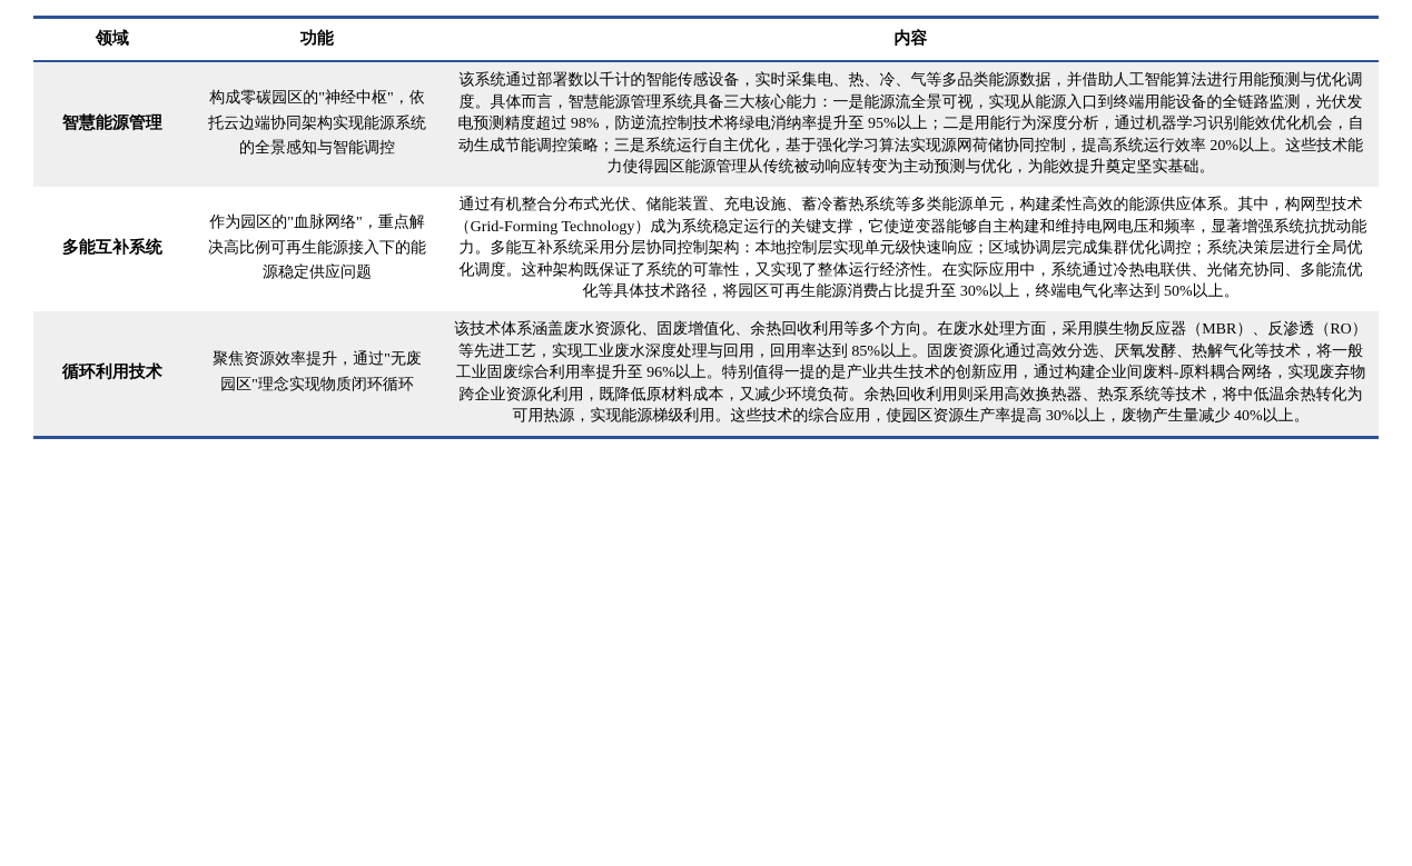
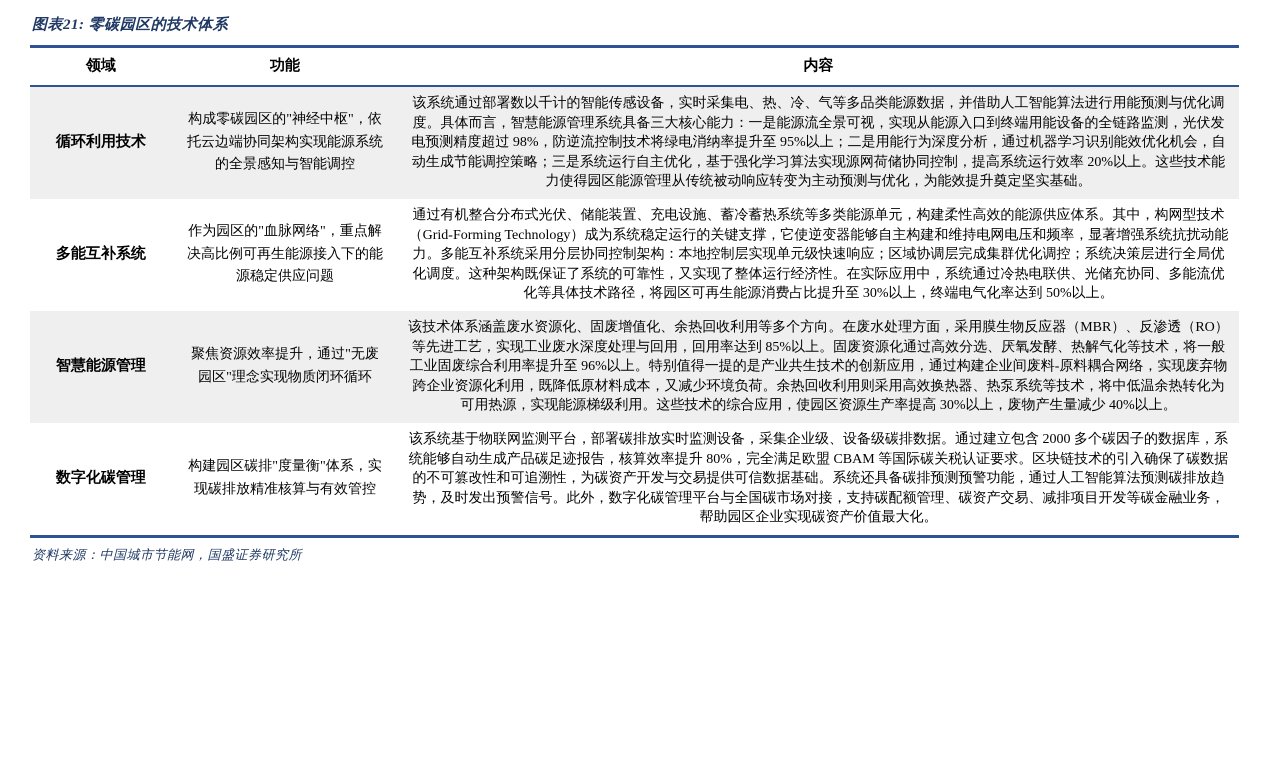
+ 图表21: 零碳园区的技术体系
  领域	功能	内容
- 智慧能源管理	构成零碳园区的"神经中枢"，依托云边端协同架构实现能源系统的全景感知与智能调控	该系统通过部署数以千计的智能传感设备，实时采集电、热、冷、气等多品类能源数据，并借助人工智能算法进行用能预测与优化调度。具体而言，智慧能源管理系统具备三大核心能力：一是能源流全景可视，实现从能源入口到终端用能设备的全链路监测，光伏发电预测精度超过 98%，防逆流控制技术将绿电消纳率提升至 95%以上；二是用能行为深度分析，通过机器学习识别能效优化机会，自动生成节能调控策略；三是系统运行自主优化，基于强化学习算法实现源网荷储协同控制，提高系统运行效率 20%以上。这些技术能力使得园区能源管理从传统被动响应转变为主动预测与优化，为能效提升奠定坚实基础。
+ 循环利用技术	构成零碳园区的"神经中枢"，依托云边端协同架构实现能源系统的全景感知与智能调控	该系统通过部署数以千计的智能传感设备，实时采集电、热、冷、气等多品类能源数据，并借助人工智能算法进行用能预测与优化调度。具体而言，智慧能源管理系统具备三大核心能力：一是能源流全景可视，实现从能源入口到终端用能设备的全链路监测，光伏发电预测精度超过 98%，防逆流控制技术将绿电消纳率提升至 95%以上；二是用能行为深度分析，通过机器学习识别能效优化机会，自动生成节能调控策略；三是系统运行自主优化，基于强化学习算法实现源网荷储协同控制，提高系统运行效率 20%以上。这些技术能力使得园区能源管理从传统被动响应转变为主动预测与优化，为能效提升奠定坚实基础。
  多能互补系统	作为园区的"血脉网络"，重点解决高比例可再生能源接入下的能源稳定供应问题	通过有机整合分布式光伏、储能装置、充电设施、蓄冷蓄热系统等多类能源单元，构建柔性高效的能源供应体系。其中，构网型技术（Grid-Forming Technology）成为系统稳定运行的关键支撑，它使逆变器能够自主构建和维持电网电压和频率，显著增强系统抗扰动能力。多能互补系统采用分层协同控制架构：本地控制层实现单元级快速响应；区域协调层完成集群优化调控；系统决策层进行全局优化调度。这种架构既保证了系统的可靠性，又实现了整体运行经济性。在实际应用中，系统通过冷热电联供、光储充协同、多能流优化等具体技术路径，将园区可再生能源消费占比提升至 30%以上，终端电气化率达到 50%以上。
- 循环利用技术	聚焦资源效率提升，通过"无废园区"理念实现物质闭环循环	该技术体系涵盖废水资源化、固废增值化、余热回收利用等多个方向。在废水处理方面，采用膜生物反应器（MBR）、反渗透（RO）等先进工艺，实现工业废水深度处理与回用，回用率达到 85%以上。固废资源化通过高效分选、厌氧发酵、热解气化等技术，将一般工业固废综合利用率提升至 96%以上。特别值得一提的是产业共生技术的创新应用，通过构建企业间废料-原料耦合网络，实现废弃物跨企业资源化利用，既降低原材料成本，又减少环境负荷。余热回收利用则采用高效换热器、热泵系统等技术，将中低温余热转化为可用热源，实现能源梯级利用。这些技术的综合应用，使园区资源生产率提高 30%以上，废物产生量减少 40%以上。
+ 智慧能源管理	聚焦资源效率提升，通过"无废园区"理念实现物质闭环循环	该技术体系涵盖废水资源化、固废增值化、余热回收利用等多个方向。在废水处理方面，采用膜生物反应器（MBR）、反渗透（RO）等先进工艺，实现工业废水深度处理与回用，回用率达到 85%以上。固废资源化通过高效分选、厌氧发酵、热解气化等技术，将一般工业固废综合利用率提升至 96%以上。特别值得一提的是产业共生技术的创新应用，通过构建企业间废料-原料耦合网络，实现废弃物跨企业资源化利用，既降低原材料成本，又减少环境负荷。余热回收利用则采用高效换热器、热泵系统等技术，将中低温余热转化为可用热源，实现能源梯级利用。这些技术的综合应用，使园区资源生产率提高 30%以上，废物产生量减少 40%以上。
+ 数字化碳管理	构建园区碳排"度量衡"体系，实现碳排放精准核算与有效管控	该系统基于物联网监测平台，部署碳排放实时监测设备，采集企业级、设备级碳排数据。通过建立包含 2000 多个碳因子的数据库，系统能够自动生成产品碳足迹报告，核算效率提升 80%，完全满足欧盟 CBAM 等国际碳关税认证要求。区块链技术的引入确保了碳数据的不可篡改性和可追溯性，为碳资产开发与交易提供可信数据基础。系统还具备碳排预测预警功能，通过人工智能算法预测碳排放趋势，及时发出预警信号。此外，数字化碳管理平台与全国碳市场对接，支持碳配额管理、碳资产交易、减排项目开发等碳金融业务，帮助园区企业实现碳资产价值最大化。
+ 资料来源：中国城市节能网，国盛证券研究所
